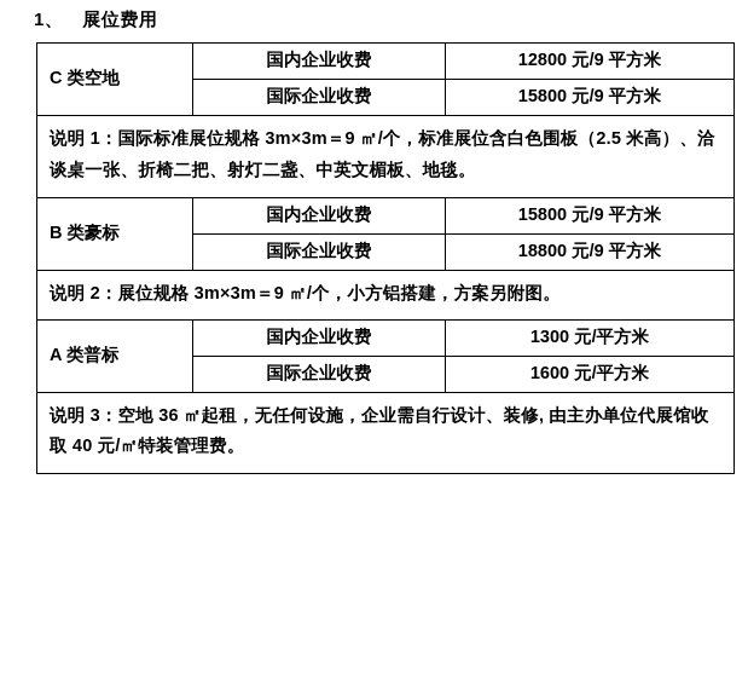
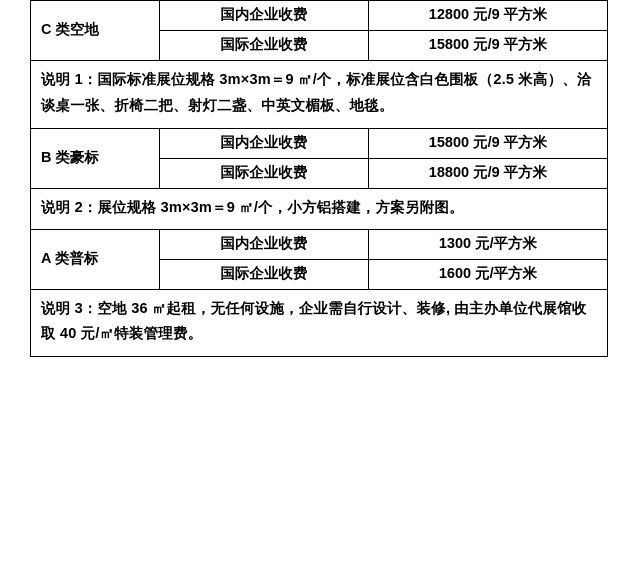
- 1、 展位费用
  C 类空地	国内企业收费	12800 元/9 平方米
  国际企业收费	15800 元/9 平方米
  说明 1：国际标准展位规格 3m×3m＝9 ㎡/个，标准展位含白色围板（2.5 米高）、洽谈桌一张、折椅二把、射灯二盏、中英文楣板、地毯。
  B 类豪标	国内企业收费	15800 元/9 平方米
  国际企业收费	18800 元/9 平方米
  说明 2：展位规格 3m×3m＝9 ㎡/个，小方铝搭建，方案另附图。
  A 类普标	国内企业收费	1300 元/平方米
  国际企业收费	1600 元/平方米
  说明 3：空地 36 ㎡起租，无任何设施，企业需自行设计、装修, 由主办单位代展馆收取 40 元/㎡特装管理费。
